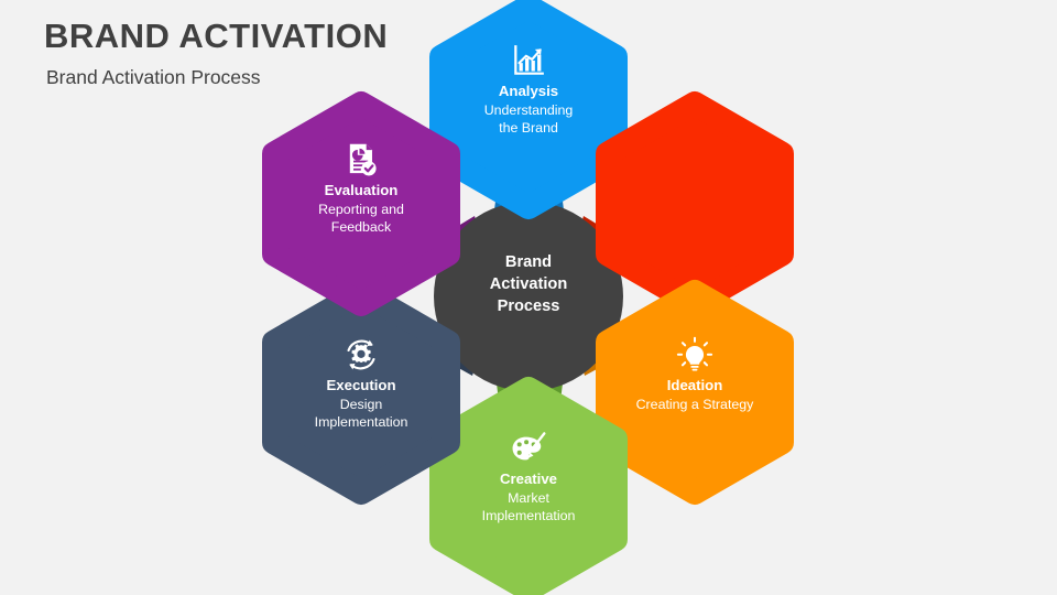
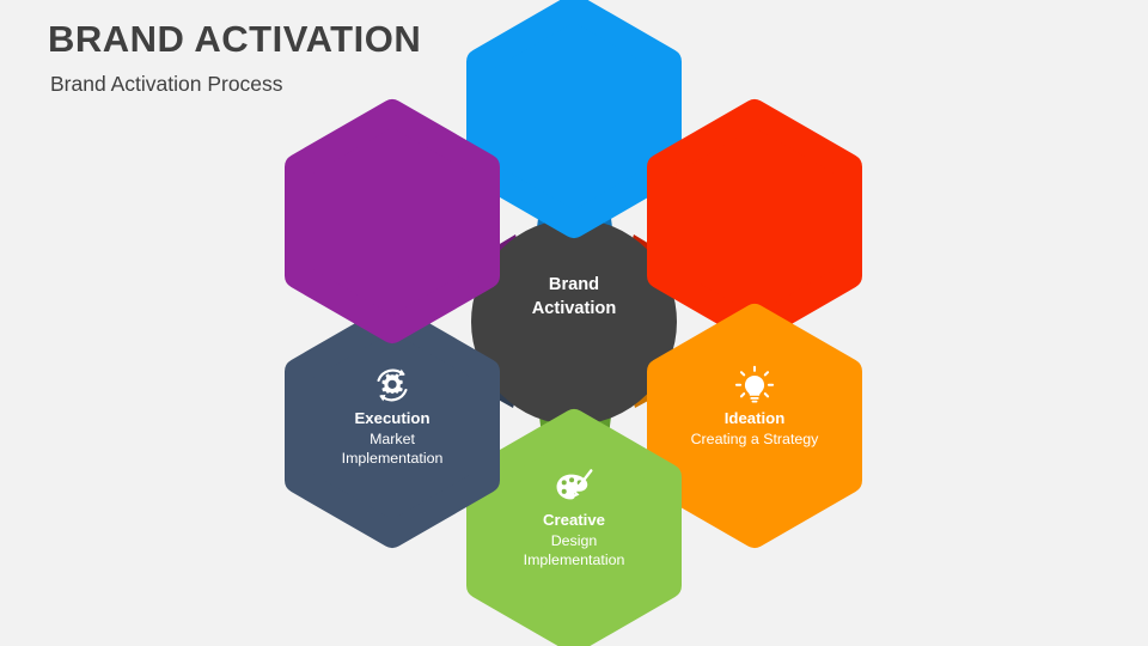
  BRAND ACTIVATION
  Brand Activation Process
  Brand
  Activation
- Process
- Analysis
- Understanding
- the Brand
  Ideation
  Creating a Strategy
  Creative
- Market
+ Design
  Implementation
  Execution
- Design
+ Market
  Implementation
- Evaluation
- Reporting and
- Feedback
